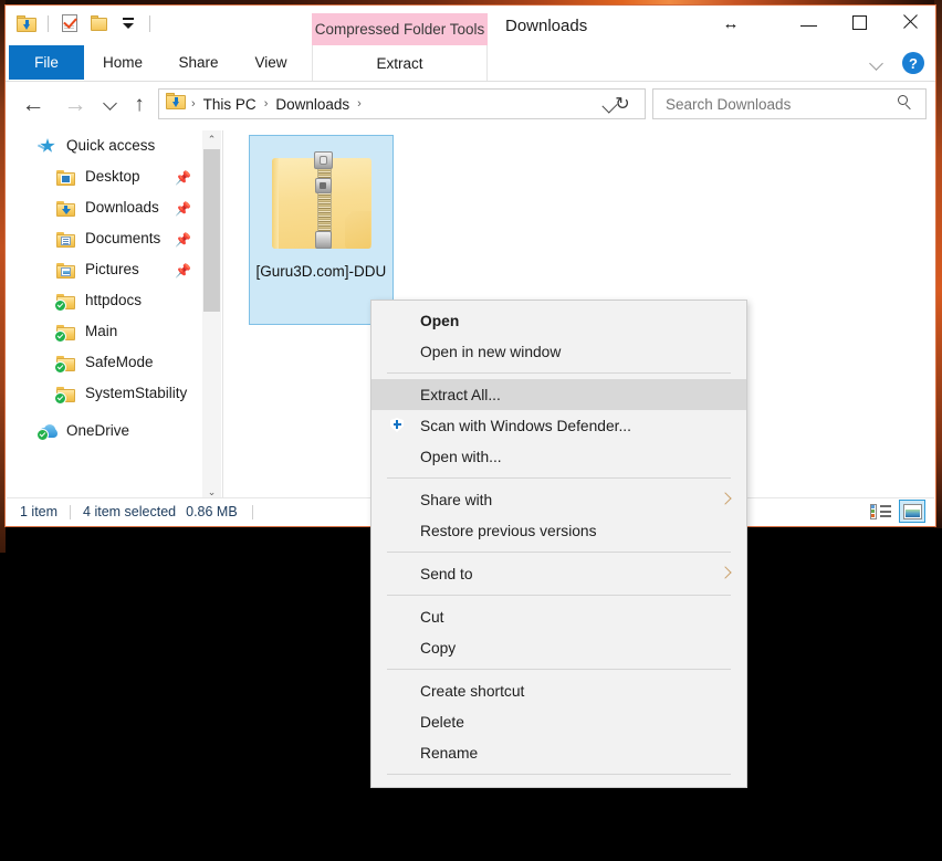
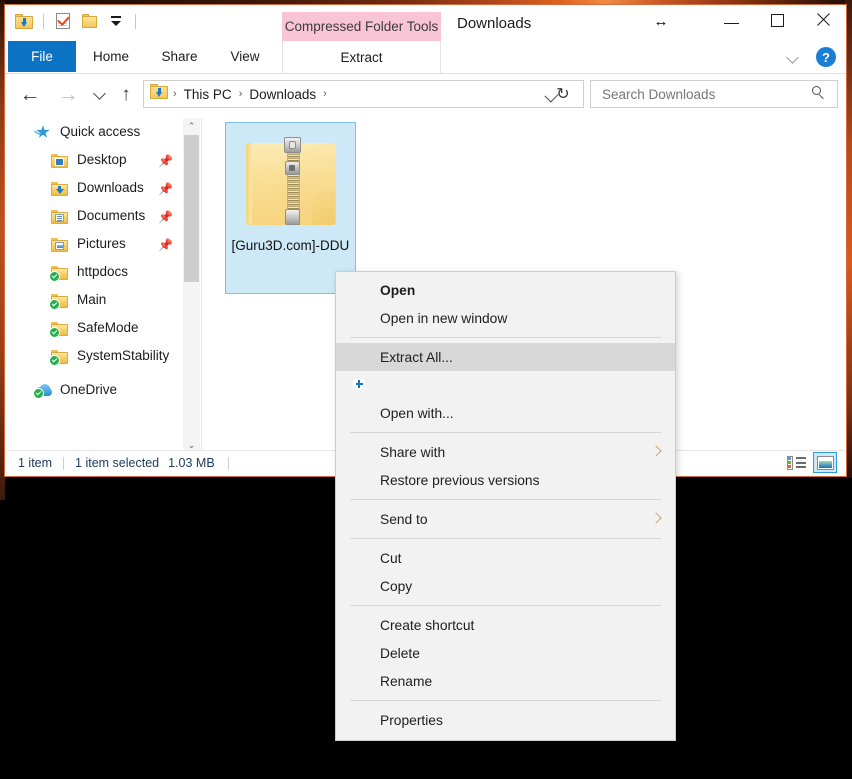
  Compressed Folder Tools
  Downloads
  ↔
  File
  Home
  Share
  View
  Extract
  ?
  ←
  →
  ↑
  ›
  This PC
  ›
  Downloads
  ›
  ↻
  Search Downloads
  Quick access
  Desktop
  📌
  Downloads
  📌
  Documents
  📌
  Pictures
  📌
  httpdocs
  Main
  SafeMode
  SystemStability
  OneDrive
  ⌃
  ⌄
  [Guru3D.com]-DDU
  1 item
- 4 item selected
+ 1 item selected
- 0.86 MB
+ 1.03 MB
  Open
  Open in new window
  Extract All...
- Scan with Windows Defender...
  Open with...
  Share with
  Restore previous versions
  Send to
  Cut
  Copy
  Create shortcut
  Delete
  Rename
+ Properties
